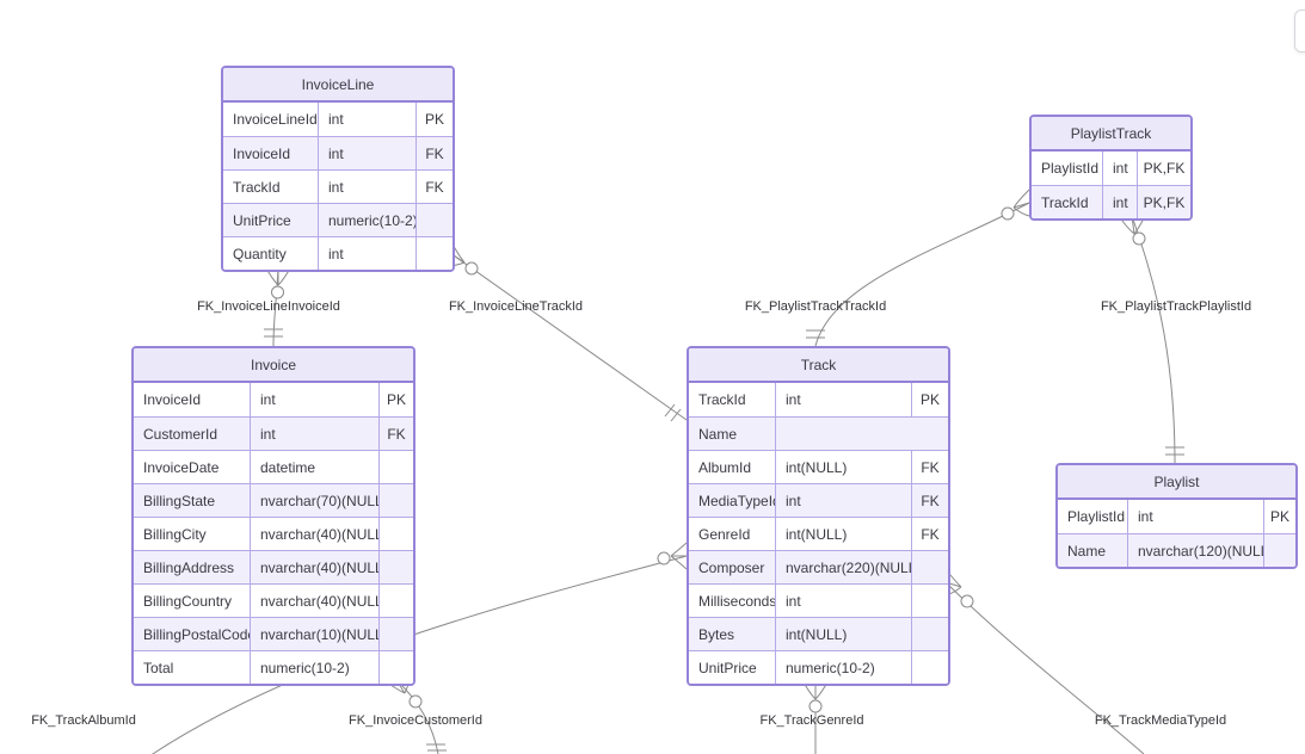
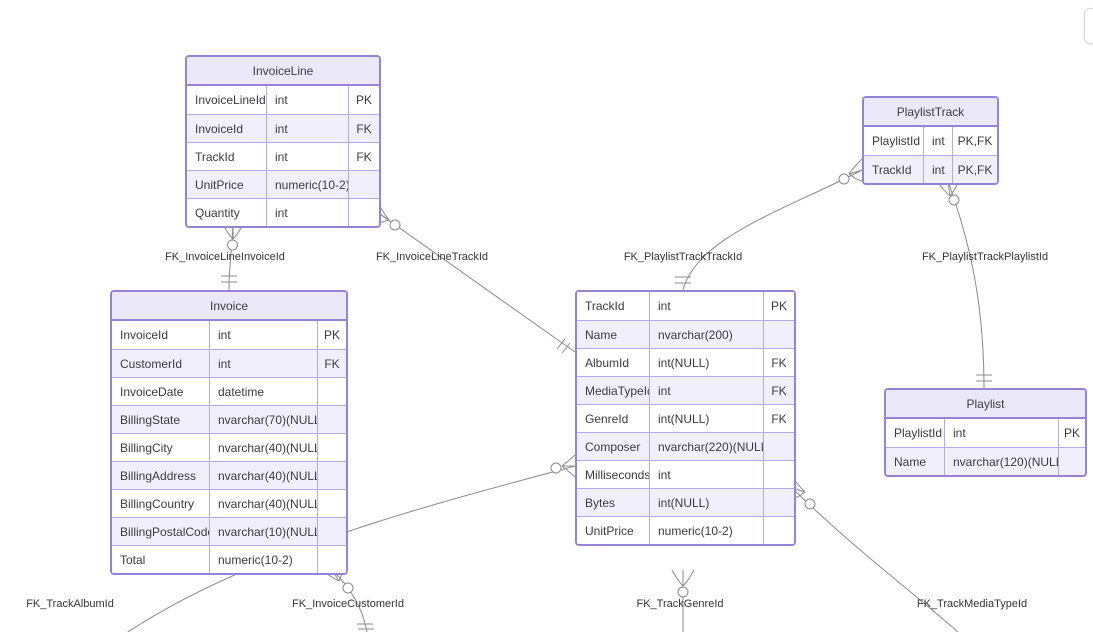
  InvoiceLine
  InvoiceLineId
  int
  PK
  InvoiceId
  int
  FK
  TrackId
  int
  FK
  UnitPrice
  numeric(10-2)
  Quantity
  int
  PlaylistTrack
  PlaylistId
  int
  PK,FK
  TrackId
  int
  PK,FK
  Invoice
  InvoiceId
  int
  PK
  CustomerId
  int
  FK
  InvoiceDate
  datetime
  BillingState
  nvarchar(70)(NULL
  BillingCity
  nvarchar(40)(NULL
  BillingAddress
  nvarchar(40)(NULL
  BillingCountry
  nvarchar(40)(NULL
  BillingPostalCod
  nvarchar(10)(NULL
  Total
  numeric(10-2)
- Track
  TrackId
  int
  PK
  Name
+ nvarchar(200)
  AlbumId
  int(NULL)
  FK
  MediaTypeI
  int
  FK
  GenreId
  int(NULL)
  FK
  Composer
  nvarchar(220)(NUL
  Milliseconds
  int
  Bytes
  int(NULL)
  UnitPrice
  numeric(10-2)
  Playlist
  PlaylistId
  int
  PK
  Name
  nvarchar(120)(NUL
  FK_InvoiceLineInvoiceId
  FK_InvoiceLineTrackId
  FK_PlaylistTrackTrackId
  FK_PlaylistTrackPlaylistId
  FK_TrackAlbumId
  FK_InvoiceCustomerId
  FK_TrackGenreId
  FK_TrackMediaTypeId
